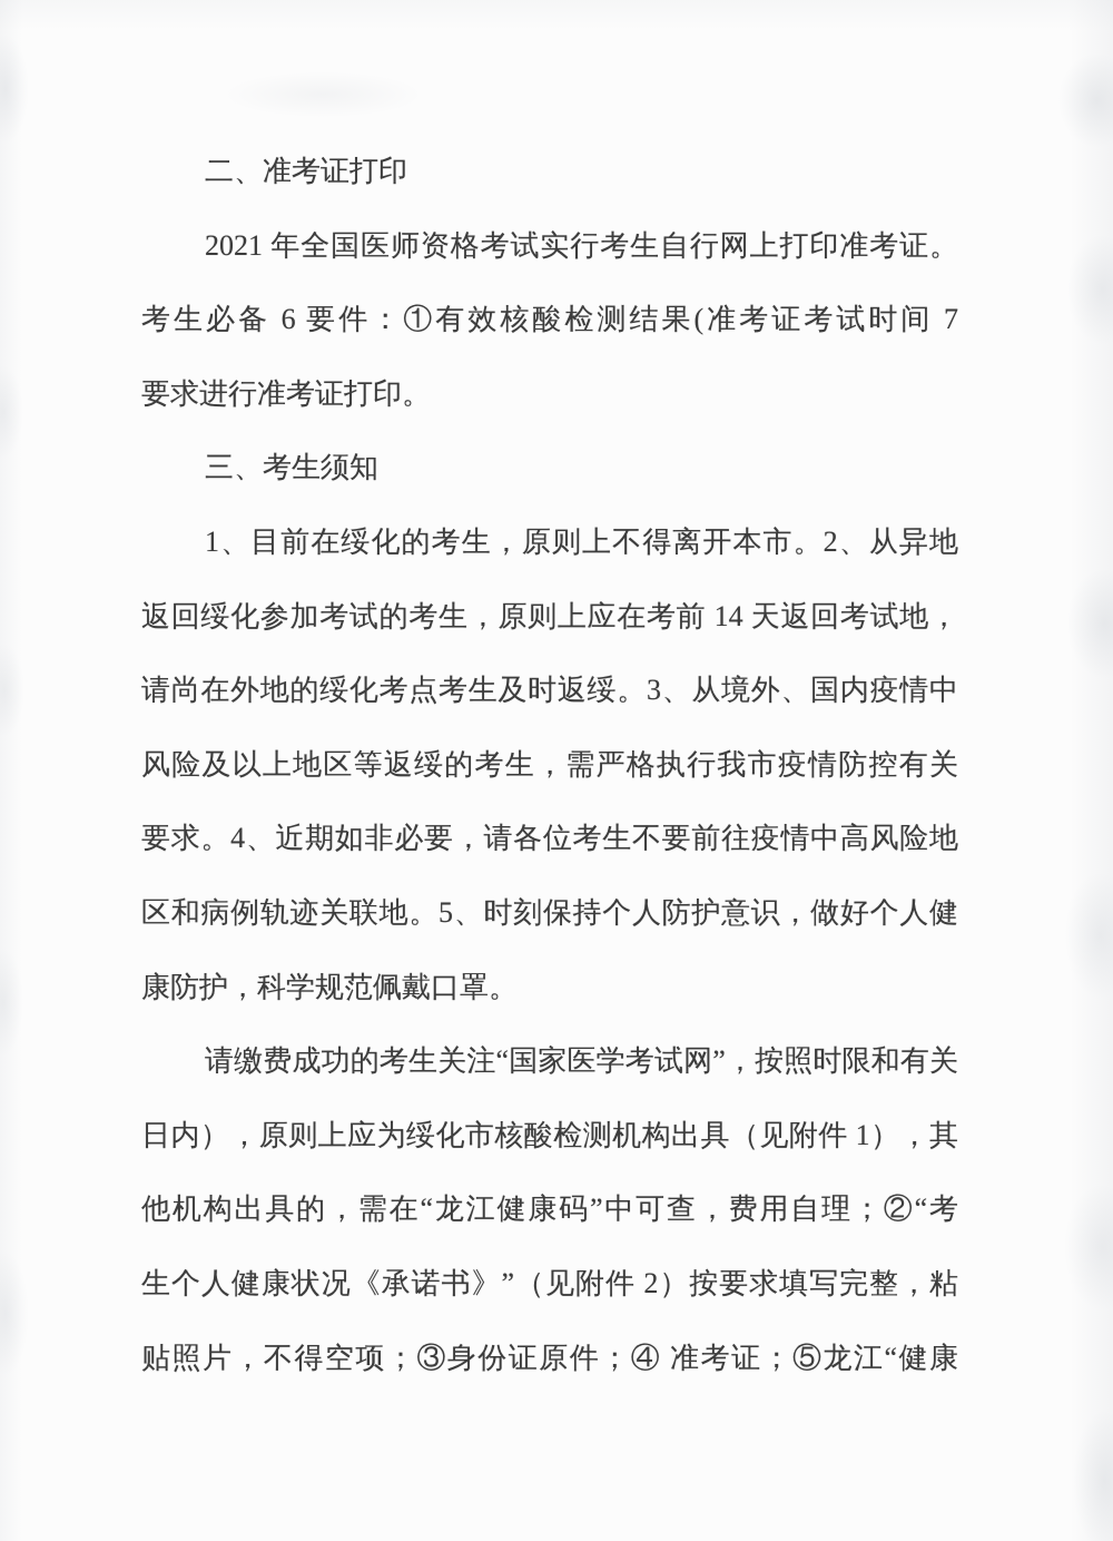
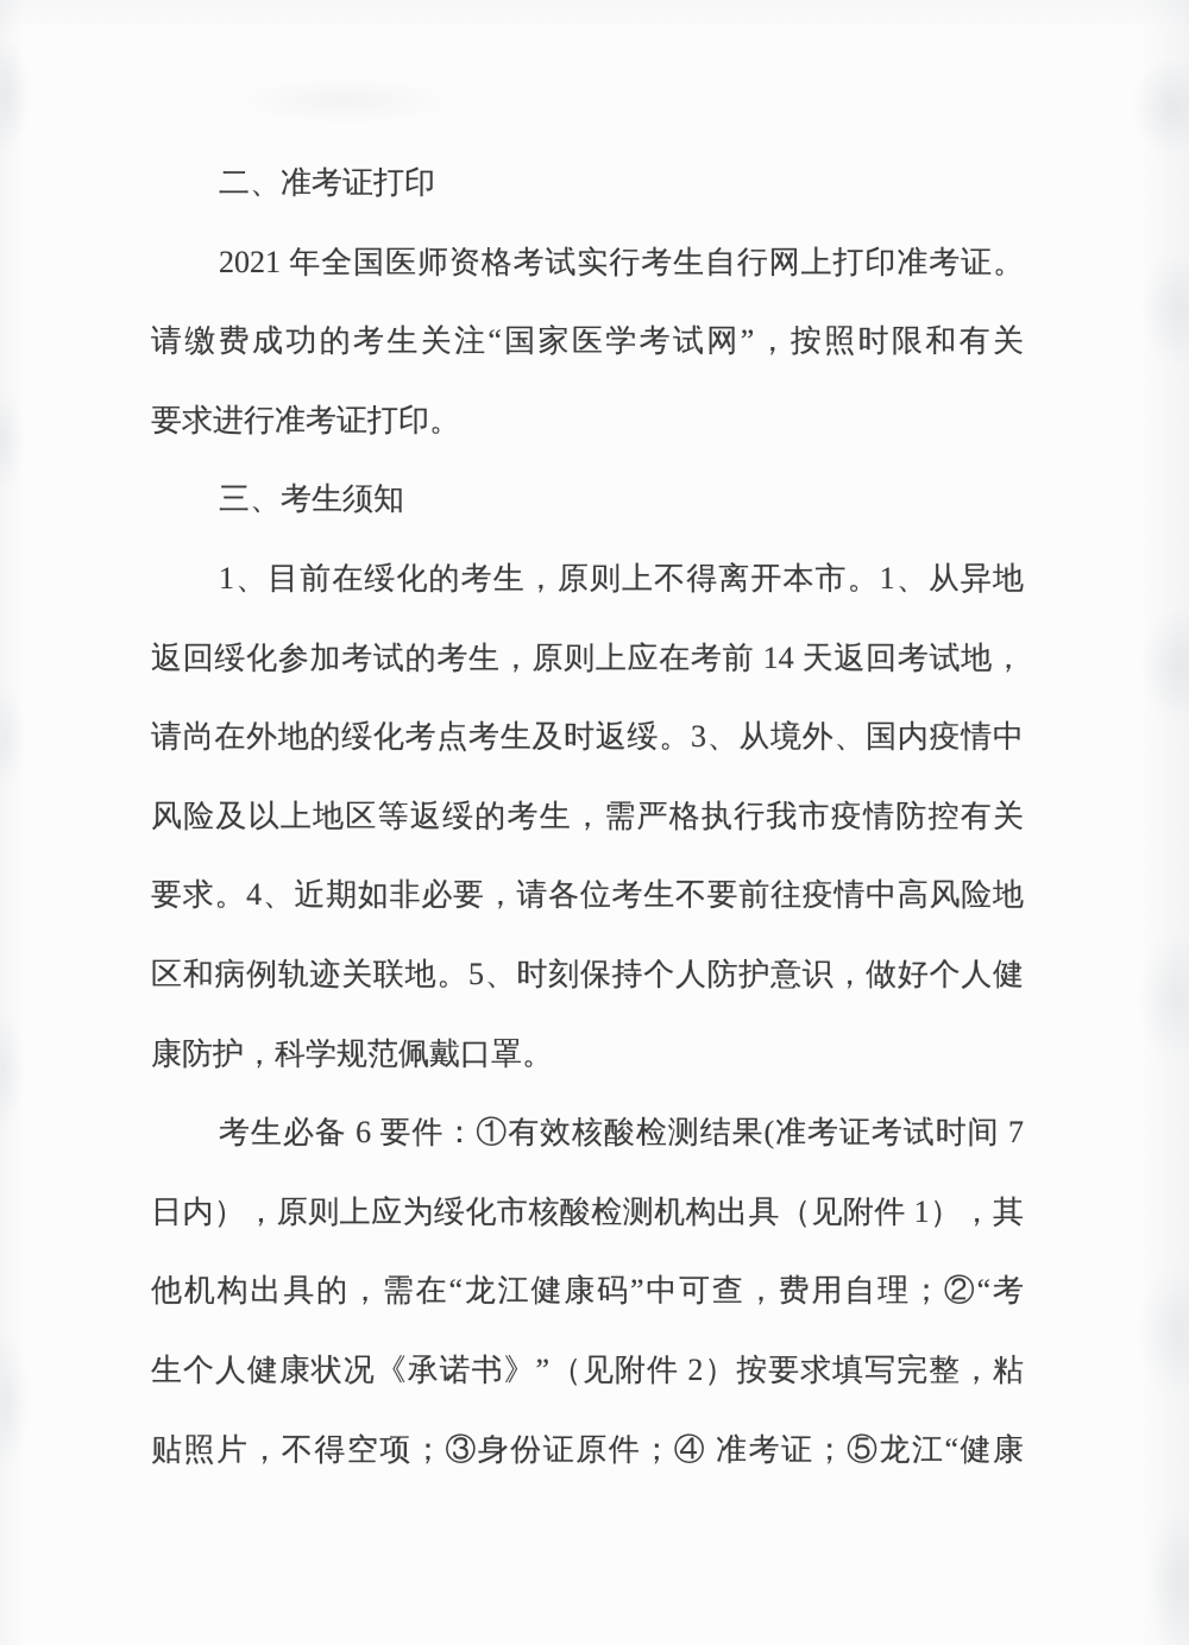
  二、准考证打印
  2021 年全国医师资格考试实行考生自行网上打印准考证。
- 考生必备 6 要件：①有效核酸检测结果(准考证考试时间 7
+ 请缴费成功的考生关注“国家医学考试网”，按照时限和有关
  要求进行准考证打印。
  三、考生须知
- 1、目前在绥化的考生，原则上不得离开本市。2、从异地
+ 1、目前在绥化的考生，原则上不得离开本市。1、从异地
  返回绥化参加考试的考生，原则上应在考前 14 天返回考试地，
  请尚在外地的绥化考点考生及时返绥。3、从境外、国内疫情中
  风险及以上地区等返绥的考生，需严格执行我市疫情防控有关
  要求。4、近期如非必要，请各位考生不要前往疫情中高风险地
  区和病例轨迹关联地。5、时刻保持个人防护意识，做好个人健
  康防护，科学规范佩戴口罩。
- 请缴费成功的考生关注“国家医学考试网”，按照时限和有关
+ 考生必备 6 要件：①有效核酸检测结果(准考证考试时间 7
  日内），原则上应为绥化市核酸检测机构出具（见附件 1），其
  他机构出具的，需在“龙江健康码”中可查，费用自理；②“考
  生个人健康状况《承诺书》”（见附件 2）按要求填写完整，粘
  贴照片，不得空项；③身份证原件；④ 准考证；⑤龙江“健康
